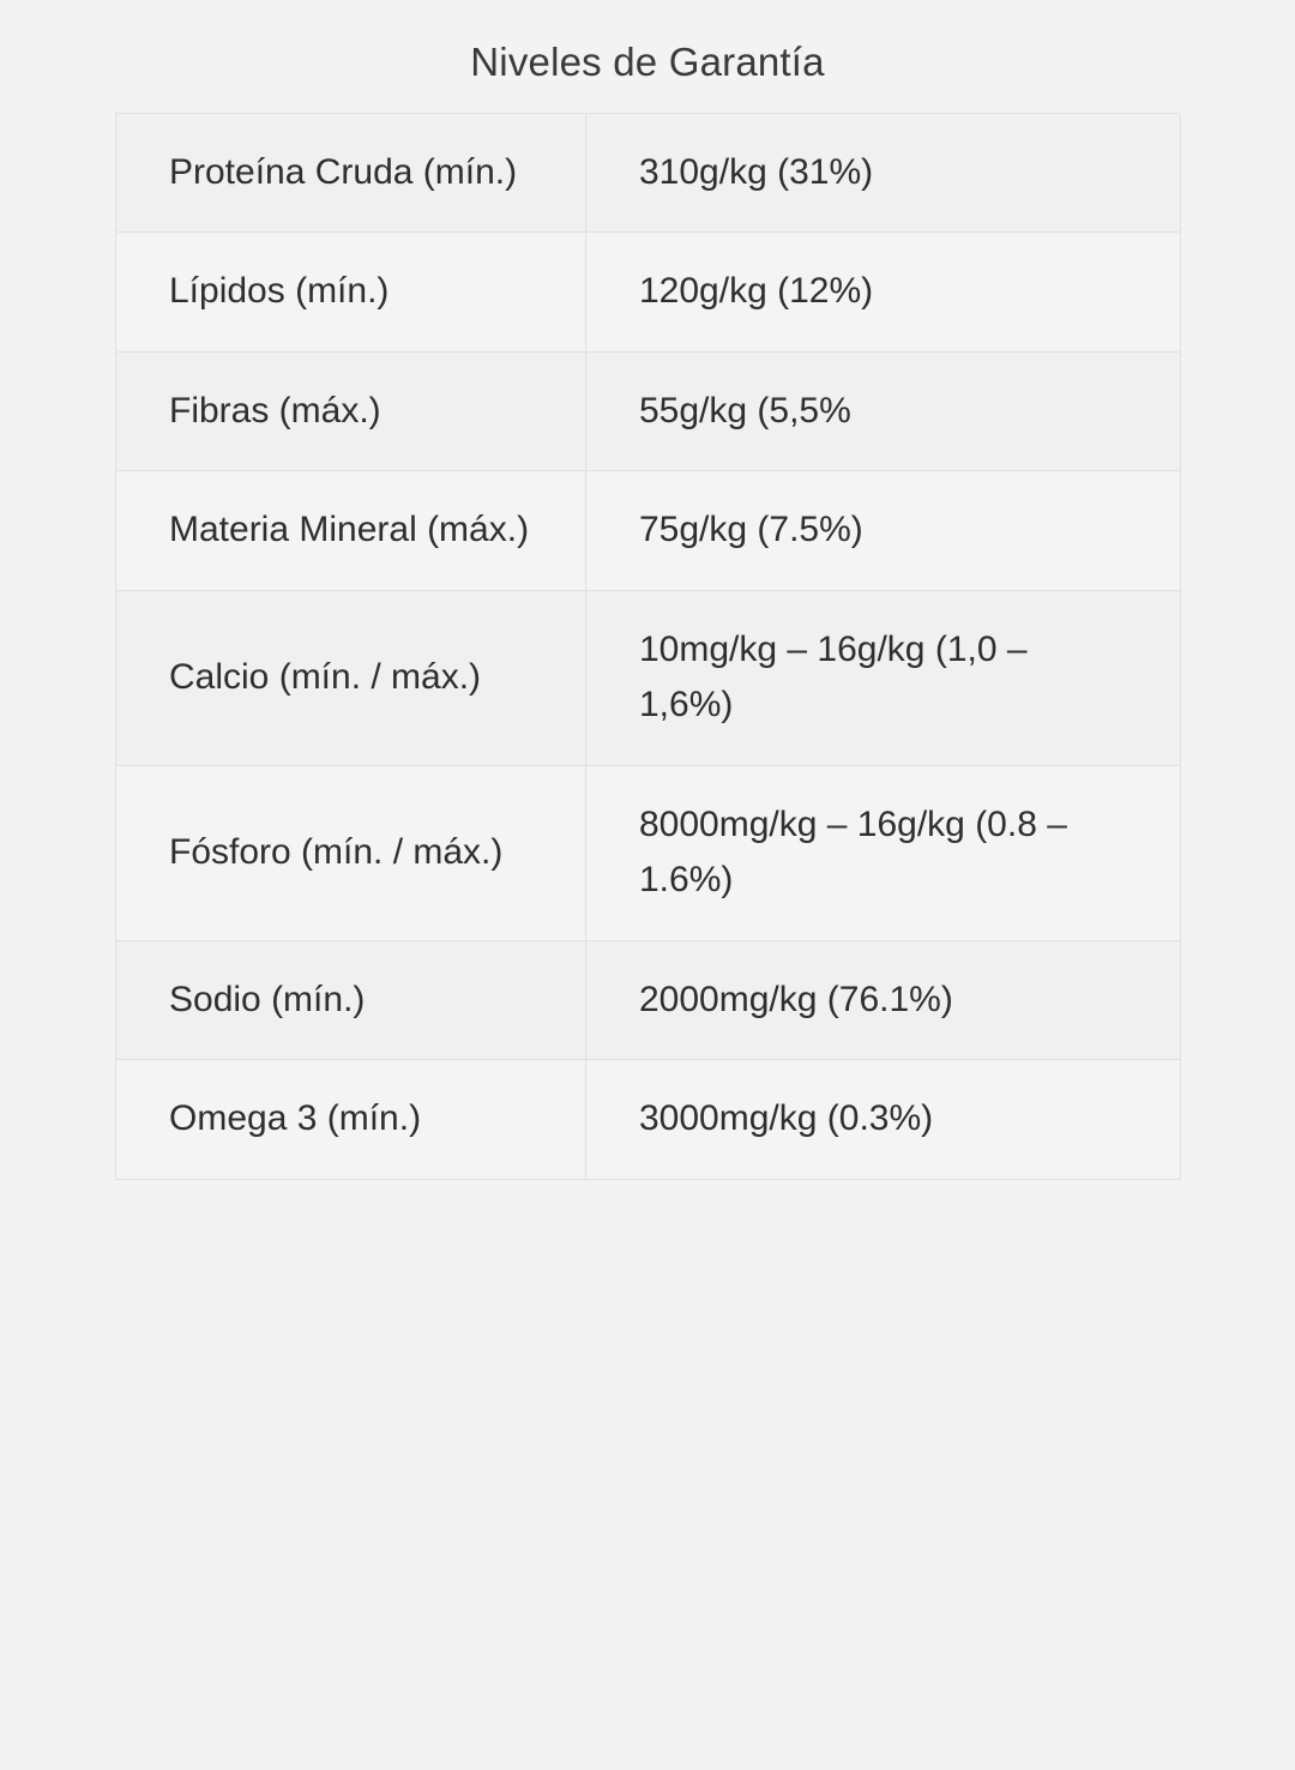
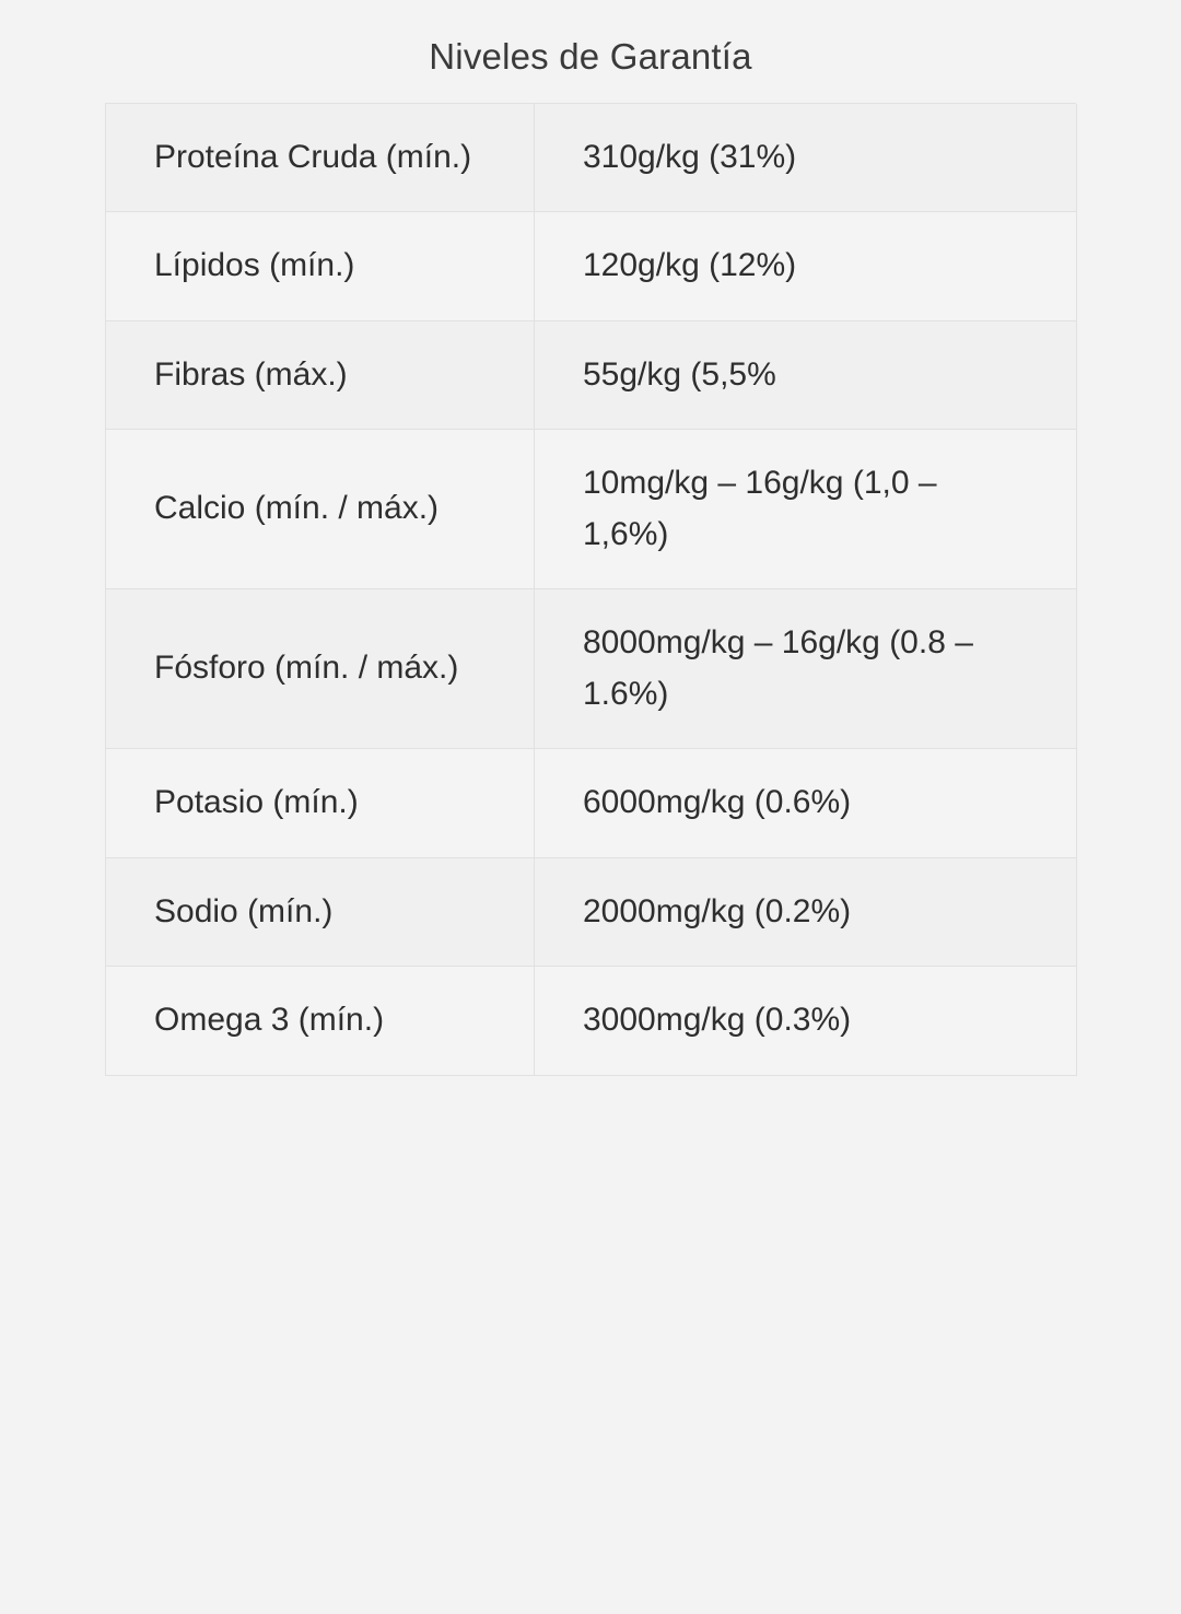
  Niveles de Garantía
  Proteína Cruda (mín.)	310g/kg (31%)
  Lípidos (mín.)	120g/kg (12%)
  Fibras (máx.)	55g/kg (5,5%
- Materia Mineral (máx.)	75g/kg (7.5%)
  Calcio (mín. / máx.)	10mg/kg – 16g/kg (1,0 – 1,6%)
  Fósforo (mín. / máx.)	8000mg/kg – 16g/kg (0.8 – 1.6%)
+ Potasio (mín.)	6000mg/kg (0.6%)
- Sodio (mín.)	2000mg/kg (76.1%)
+ Sodio (mín.)	2000mg/kg (0.2%)
  Omega 3 (mín.)	3000mg/kg (0.3%)
